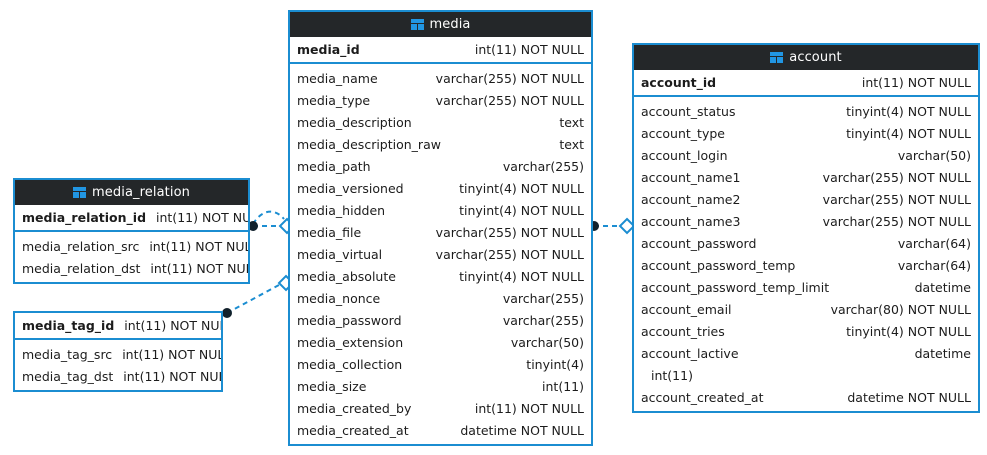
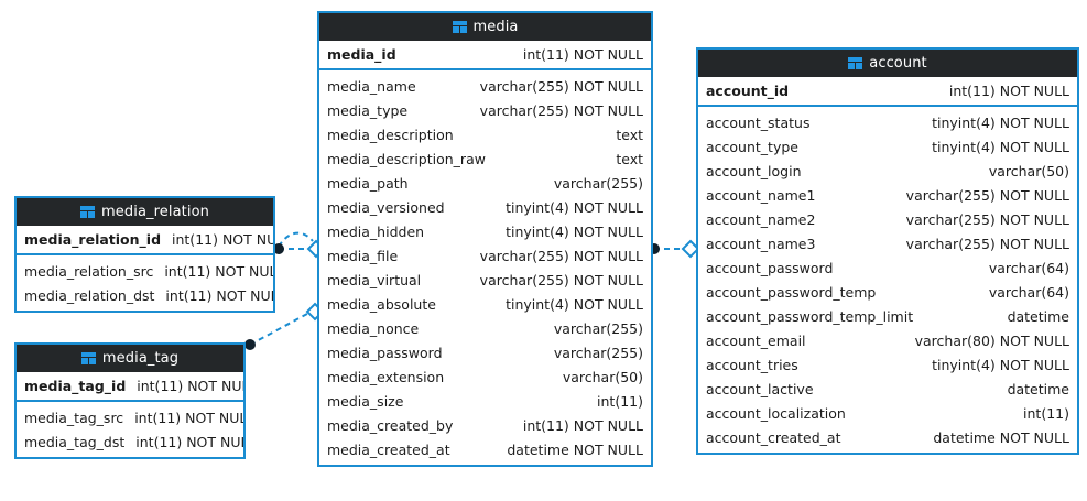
  media
  media_id
  int(11) NOT NULL
  media_name
  varchar(255) NOT NULL
  media_type
  varchar(255) NOT NULL
  media_description
  text
  media_description_raw
  text
  media_path
  varchar(255)
  media_versioned
  tinyint(4) NOT NULL
  media_hidden
  tinyint(4) NOT NULL
  media_file
  varchar(255) NOT NULL
  media_virtual
  varchar(255) NOT NULL
  media_absolute
  tinyint(4) NOT NULL
  media_nonce
  varchar(255)
  media_password
  varchar(255)
  media_extension
  varchar(50)
- media_collection
- tinyint(4)
  media_size
  int(11)
  media_created_by
  int(11) NOT NULL
  media_created_at
  datetime NOT NULL
  account
  account_id
  int(11) NOT NULL
  account_status
  tinyint(4) NOT NULL
  account_type
  tinyint(4) NOT NULL
  account_login
  varchar(50)
  account_name1
  varchar(255) NOT NULL
  account_name2
  varchar(255) NOT NULL
  account_name3
  varchar(255) NOT NULL
  account_password
  varchar(64)
  account_password_temp
  varchar(64)
  account_password_temp_limit
  datetime
  account_email
  varchar(80) NOT NULL
  account_tries
  tinyint(4) NOT NULL
  account_lactive
  datetime
+ account_localization
  int(11)
  account_created_at
  datetime NOT NULL
  media_relation
  media_relation_id
  int(11) NOT NU
  media_relation_src
  int(11) NOT NU
  media_relation_dst
  int(11) NOT NU
+ media_tag
  media_tag_id
  int(11) NOT NU
  media_tag_src
  int(11) NOT NUL
  media_tag_dst
  int(11) NOT NU
